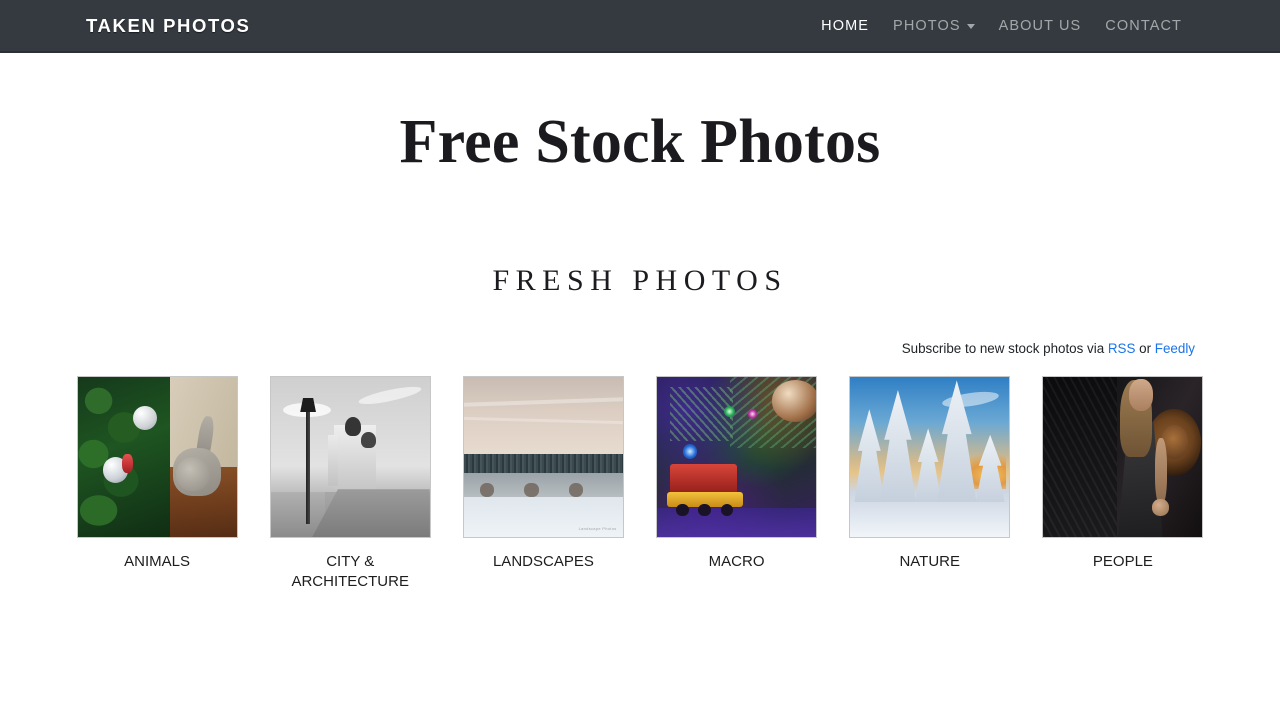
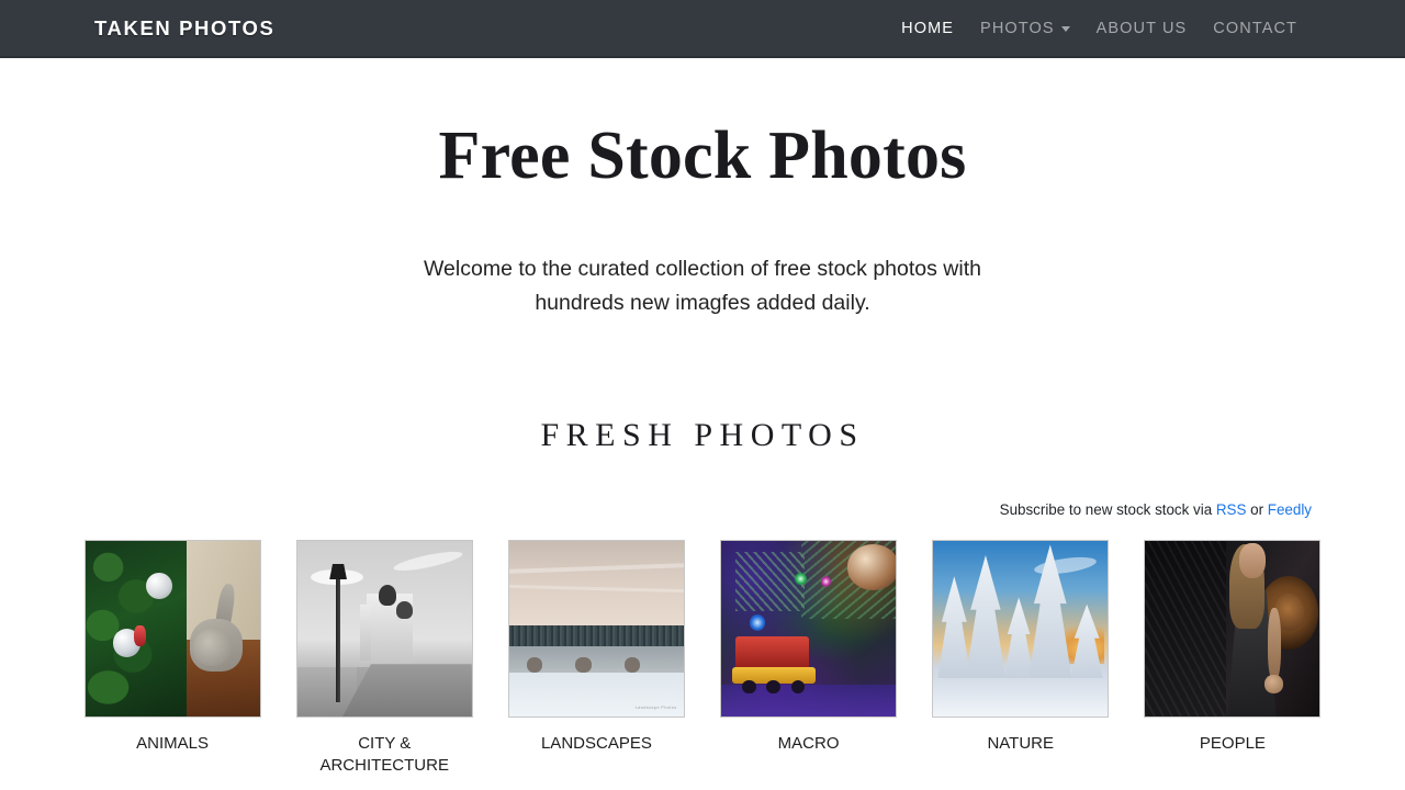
  TAKEN PHOTOS
  HOME
  PHOTOS
  ABOUT US
  CONTACT
  Free Stock Photos
+ Welcome to the curated collection of free stock photos with
+ hundreds new imagfes added daily.
  FRESH PHOTOS
- Subscribe to new stock photos via RSS or Feedly
+ Subscribe to new stock stock via RSS or Feedly
  ANIMALS
  CITY & ARCHITECTURE
  LANDSCAPES
  MACRO
  NATURE
  PEOPLE
